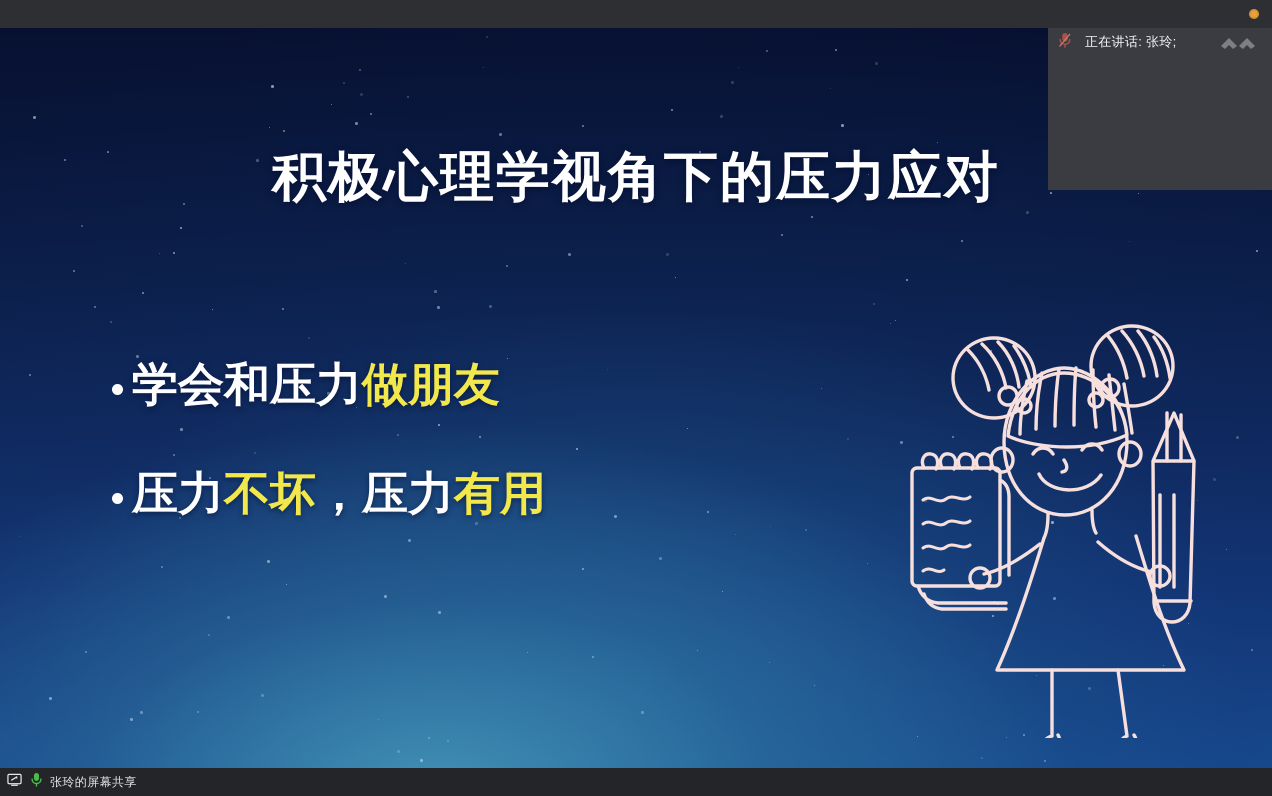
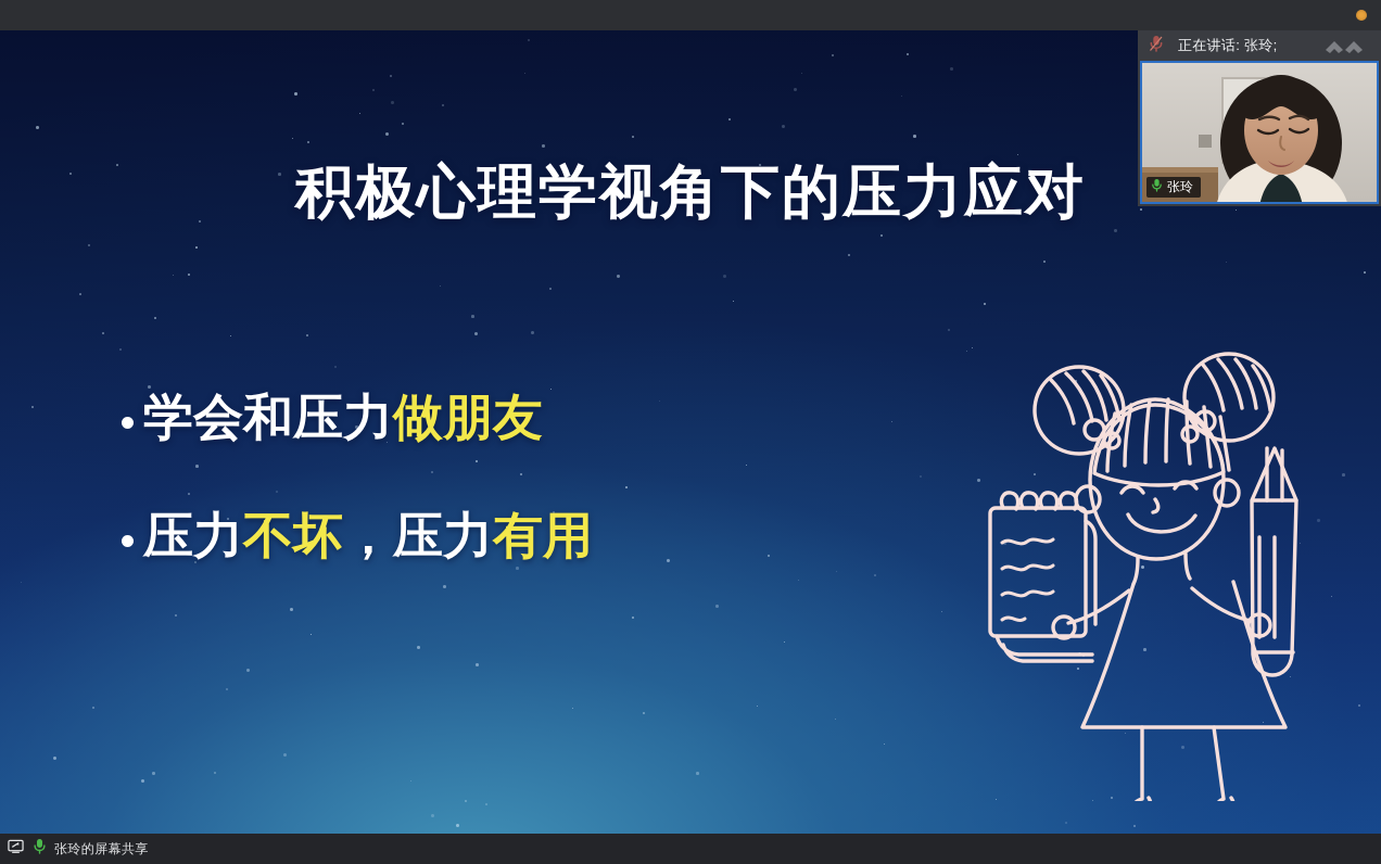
  积极心理学视角下的压力应对
  学会和压力做朋友
  压力不坏，压力有用
  张玲的屏幕共享
  正在讲话: 张玲;
+ 张玲
